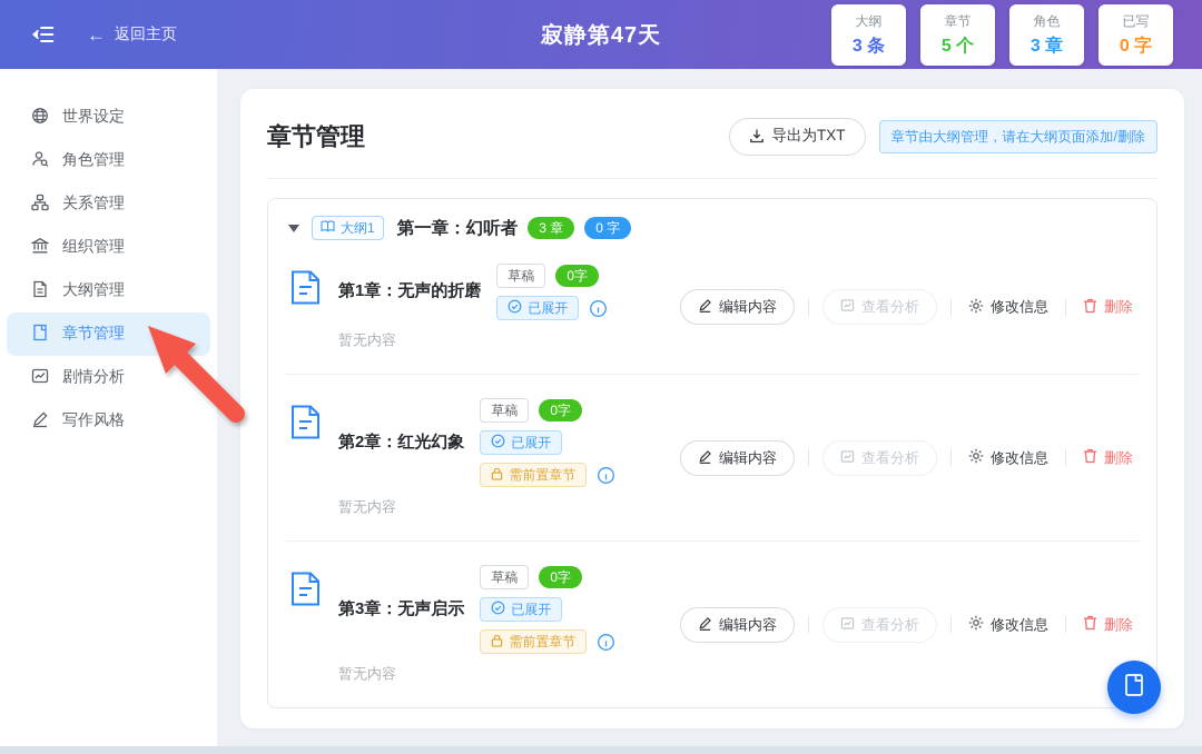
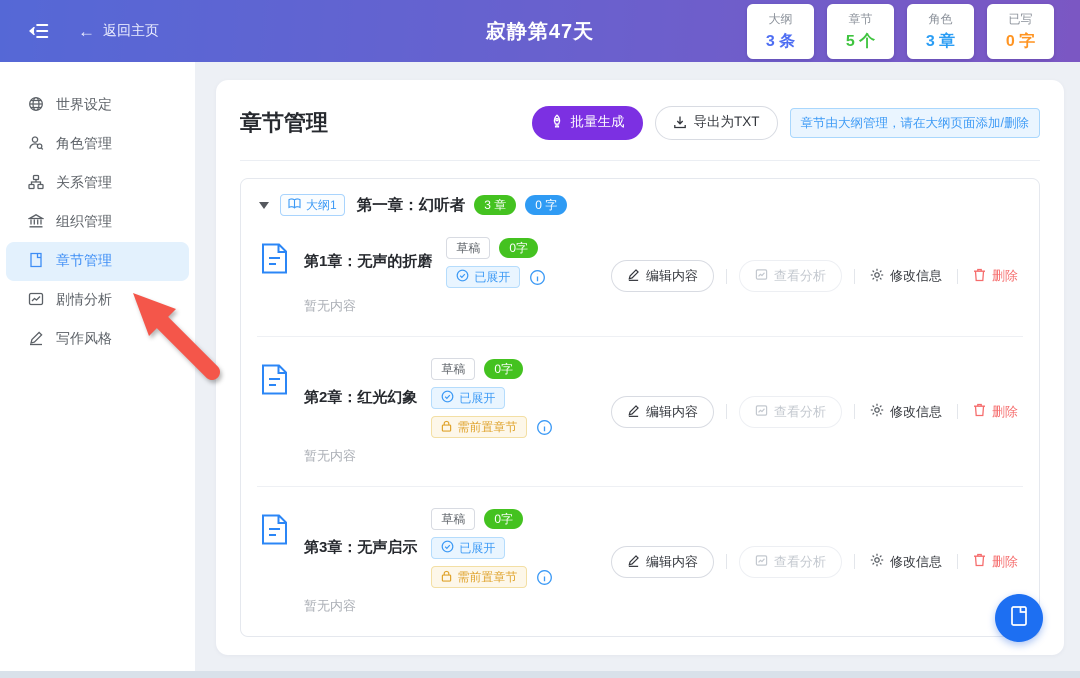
  ←
  返回主页
  寂静第47天
  大纲
  3 条
  章节
  5 个
  角色
  3 章
  已写
  0 字
  世界设定
  角色管理
  关系管理
  组织管理
- 大纲管理
  章节管理
  剧情分析
  写作风格
  章节管理
+ 批量生成
  导出为TXT
  章节由大纲管理，请在大纲页面添加/删除
  大纲1
  第一章：幻听者
  3 章
  0 字
  第1章：无声的折磨
  草稿
  0字
  已展开
  暂无内容
  编辑内容
  查看分析
  修改信息
  删除
  第2章：红光幻象
  草稿
  0字
  已展开
  需前置章节
  暂无内容
  编辑内容
  查看分析
  修改信息
  删除
  第3章：无声启示
  草稿
  0字
  已展开
  需前置章节
  暂无内容
  编辑内容
  查看分析
  修改信息
  删除
